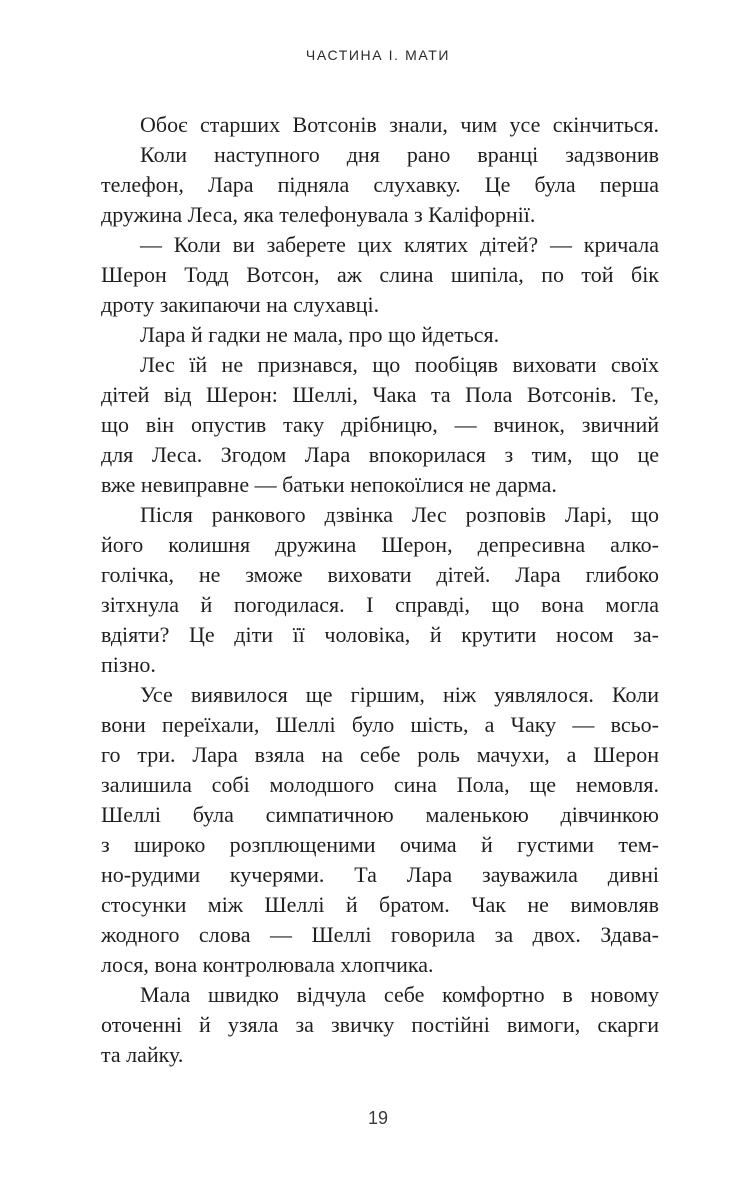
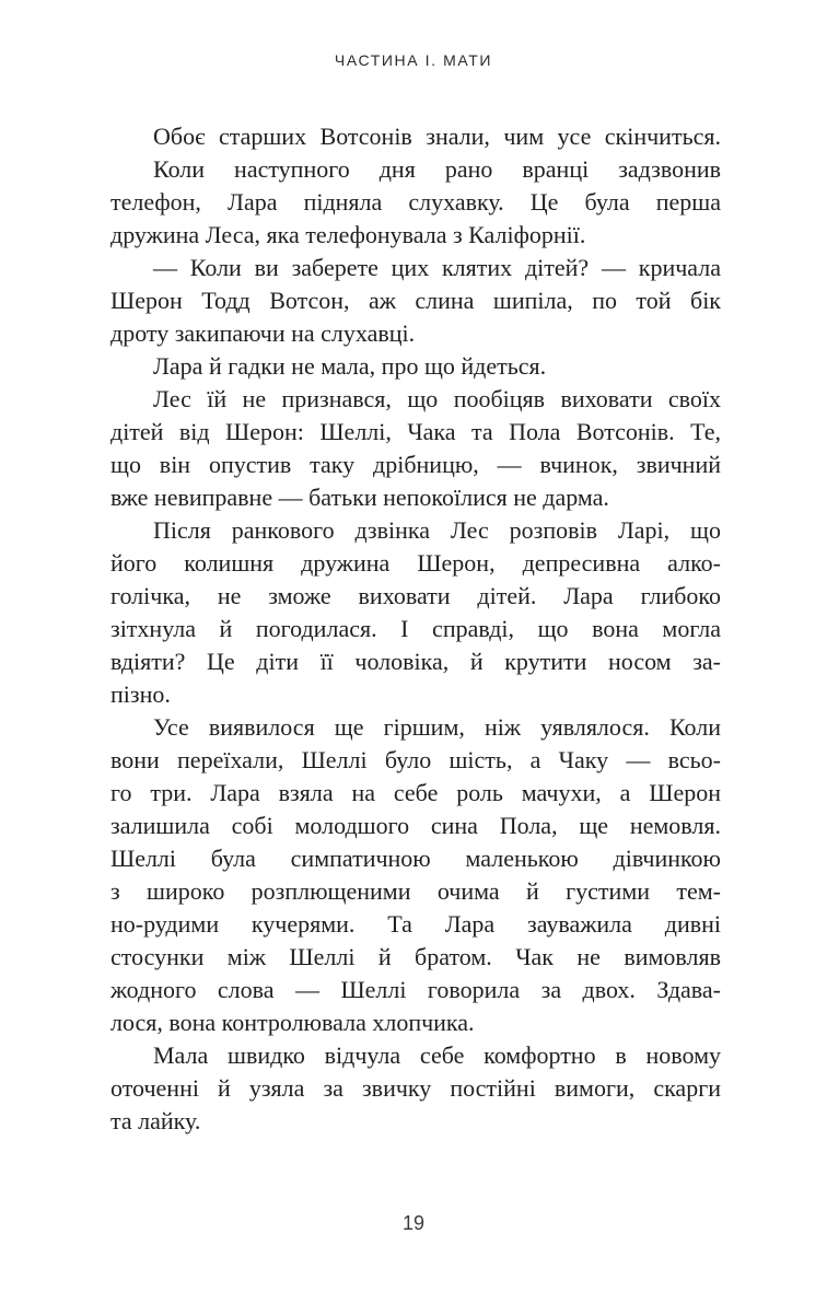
  ЧАСТИНА І. МАТИ
  Обоє старших Вотсонів знали, чим усе скінчиться.
  Коли наступного дня рано вранці задзвонив
  телефон, Лара підняла слухавку. Це була перша
  дружина Леса, яка телефонувала з Каліфорнії.
  — Коли ви заберете цих клятих дітей? — кричала
  Шерон Тодд Вотсон, аж слина шипіла, по той бік
  дроту закипаючи на слухавці.
  Лара й гадки не мала, про що йдеться.
  Лес їй не признався, що пообіцяв виховати своїх
  дітей від Шерон: Шеллі, Чака та Пола Вотсонів. Те,
  що він опустив таку дрібницю, — вчинок, звичний
- для Леса. Згодом Лара впокорилася з тим, що це
  вже невиправне — батьки непокоїлися не дарма.
  Після ранкового дзвінка Лес розповів Ларі, що
  його колишня дружина Шерон, депресивна алко-
  голічка, не зможе виховати дітей. Лара глибоко
  зітхнула й погодилася. І справді, що вона могла
  вдіяти? Це діти її чоловіка, й крутити носом за-
  пізно.
  Усе виявилося ще гіршим, ніж уявлялося. Коли
  вони переїхали, Шеллі було шість, а Чаку — всьо-
  го три. Лара взяла на себе роль мачухи, а Шерон
  залишила собі молодшого сина Пола, ще немовля.
  Шеллі була симпатичною маленькою дівчинкою
  з широко розплющеними очима й густими тем-
  но-рудими кучерями. Та Лара зауважила дивні
  стосунки між Шеллі й братом. Чак не вимовляв
  жодного слова — Шеллі говорила за двох. Здава-
  лося, вона контролювала хлопчика.
  Мала швидко відчула себе комфортно в новому
  оточенні й узяла за звичку постійні вимоги, скарги
  та лайку.
  19
